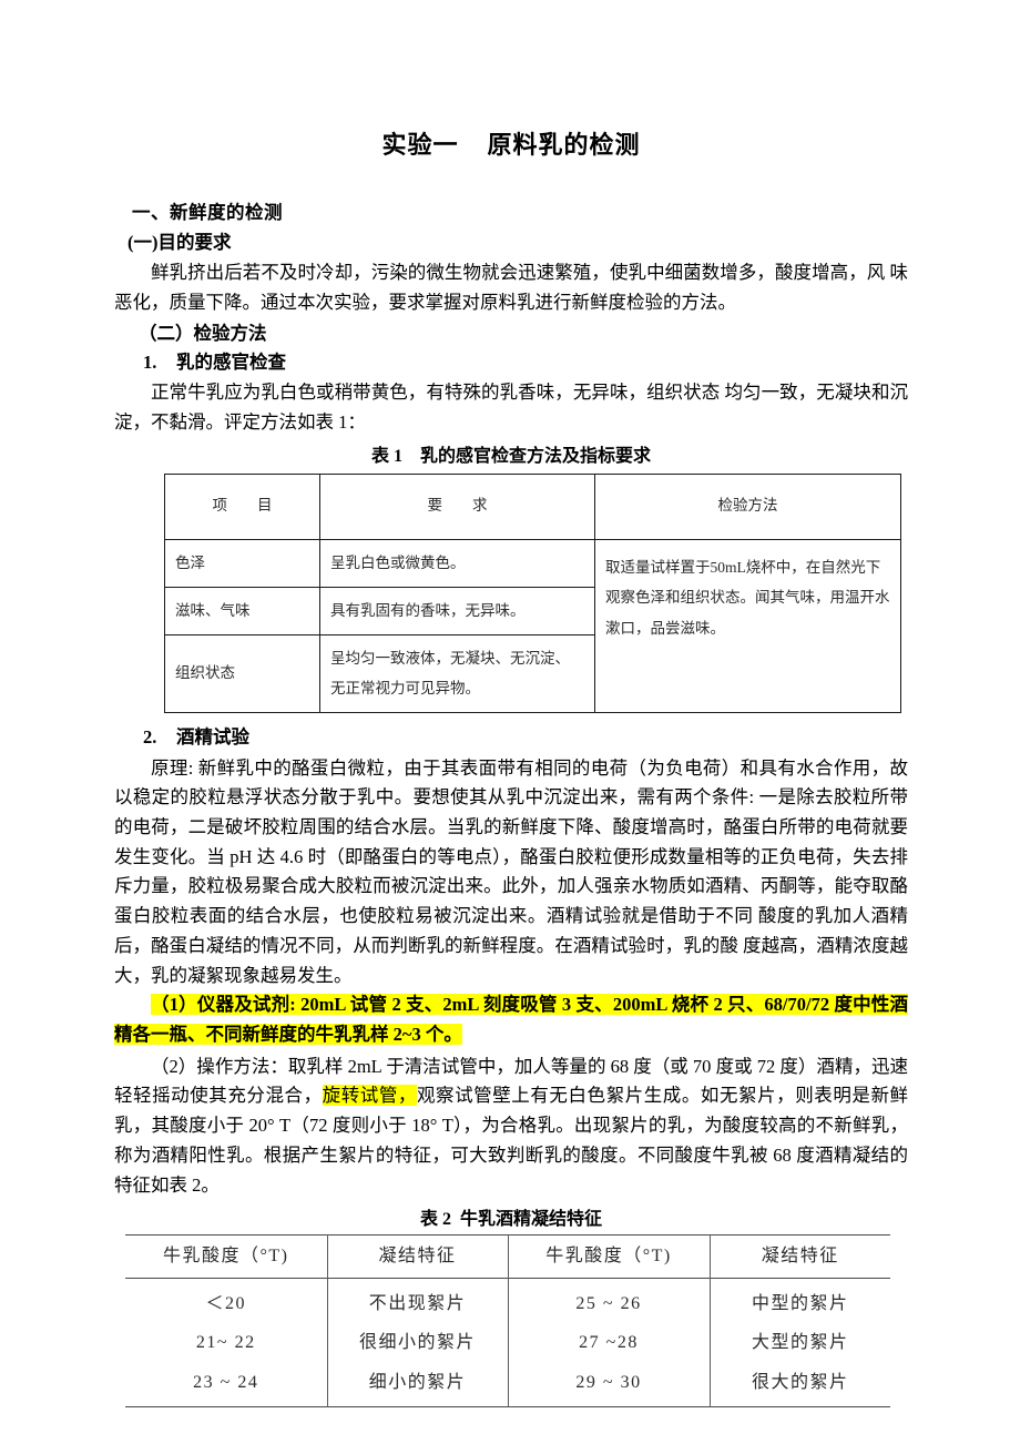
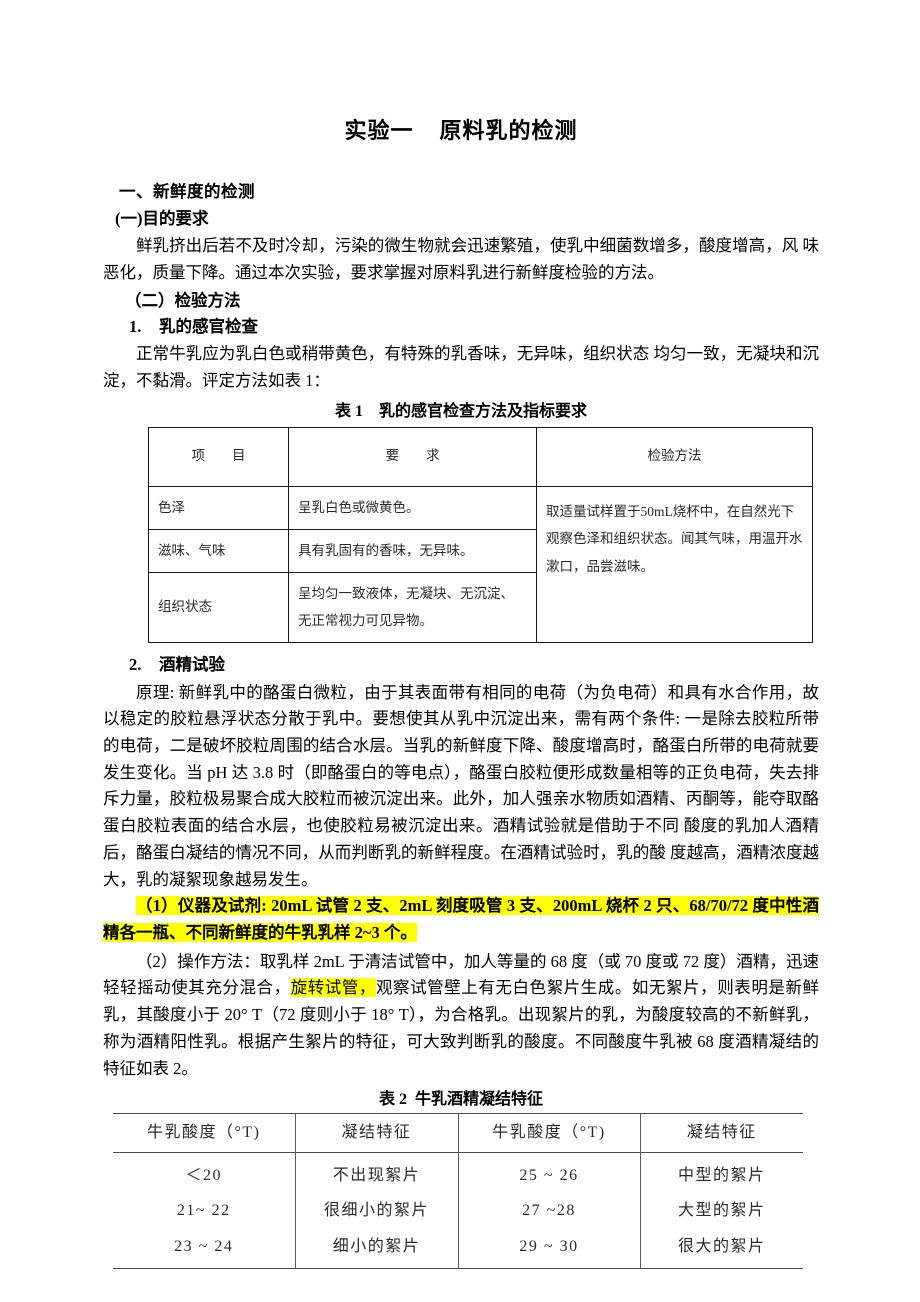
  实验一 原料乳的检测
  一、新鲜度的检测
  (一)目的要求
  鲜乳挤出后若不及时冷却，污染的微生物就会迅速繁殖，使乳中细菌数增多，酸度增高，风 味恶化，质量下降。通过本次实验，要求掌握对原料乳进行新鲜度检验的方法。
  （二）检验方法
  1. 乳的感官检查
  正常牛乳应为乳白色或稍带黄色，有特殊的乳香味，无异味，组织状态 均匀一致，无凝块和沉淀，不黏滑。评定方法如表 1：
  表 1 乳的感官检查方法及指标要求
  项 目	要 求	检验方法
  色泽	呈乳白色或微黄色。	取适量试样置于50mL烧杯中，在自然光下观察色泽和组织状态。闻其气味，用温开水漱口，品尝滋味。
  滋味、气味	具有乳固有的香味，无异味。
  组织状态	呈均匀一致液体，无凝块、无沉淀、无正常视力可见异物。
  2. 酒精试验
- 原理: 新鲜乳中的酪蛋白微粒，由于其表面带有相同的电荷（为负电荷）和具有水合作用，故以稳定的胶粒悬浮状态分散于乳中。要想使其从乳中沉淀出来，需有两个条件: 一是除去胶粒所带的电荷，二是破坏胶粒周围的结合水层。当乳的新鲜度下降、酸度增高时，酪蛋白所带的电荷就要发生变化。当 pH 达 4.6 时（即酪蛋白的等电点），酪蛋白胶粒便形成数量相等的正负电荷，失去排斥力量，胶粒极易聚合成大胶粒而被沉淀出来。此外，加人强亲水物质如酒精、丙酮等，能夺取酪蛋白胶粒表面的结合水层，也使胶粒易被沉淀出来。酒精试验就是借助于不同 酸度的乳加人酒精后，酪蛋白凝结的情况不同，从而判断乳的新鲜程度。在酒精试验时，乳的酸 度越高，酒精浓度越大，乳的凝絮现象越易发生。
+ 原理: 新鲜乳中的酪蛋白微粒，由于其表面带有相同的电荷（为负电荷）和具有水合作用，故以稳定的胶粒悬浮状态分散于乳中。要想使其从乳中沉淀出来，需有两个条件: 一是除去胶粒所带的电荷，二是破坏胶粒周围的结合水层。当乳的新鲜度下降、酸度增高时，酪蛋白所带的电荷就要发生变化。当 pH 达 3.8 时（即酪蛋白的等电点），酪蛋白胶粒便形成数量相等的正负电荷，失去排斥力量，胶粒极易聚合成大胶粒而被沉淀出来。此外，加人强亲水物质如酒精、丙酮等，能夺取酪蛋白胶粒表面的结合水层，也使胶粒易被沉淀出来。酒精试验就是借助于不同 酸度的乳加人酒精后，酪蛋白凝结的情况不同，从而判断乳的新鲜程度。在酒精试验时，乳的酸 度越高，酒精浓度越大，乳的凝絮现象越易发生。
  （1）仪器及试剂: 20mL 试管 2 支、2mL 刻度吸管 3 支、200mL 烧杯 2 只、68/70/72 度中性酒精各一瓶、不同新鲜度的牛乳乳样 2~3 个。
  （2）操作方法：取乳样 2mL 于清洁试管中，加人等量的 68 度（或 70 度或 72 度）酒精，迅速轻轻摇动使其充分混合，旋转试管，观察试管壁上有无白色絮片生成。如无絮片，则表明是新鲜乳，其酸度小于 20° T（72 度则小于 18° T），为合格乳。出现絮片的乳，为酸度较高的不新鲜乳，称为酒精阳性乳。根据产生絮片的特征，可大致判断乳的酸度。不同酸度牛乳被 68 度酒精凝结的特征如表 2。
  表 2 牛乳酒精凝结特征
  牛乳酸度（°T)	凝结特征	牛乳酸度（°T)	凝结特征
  ＜20	不出现絮片	25 ~ 26	中型的絮片
  21~ 22	很细小的絮片	27 ~28	大型的絮片
  23 ~ 24	细小的絮片	29 ~ 30	很大的絮片
